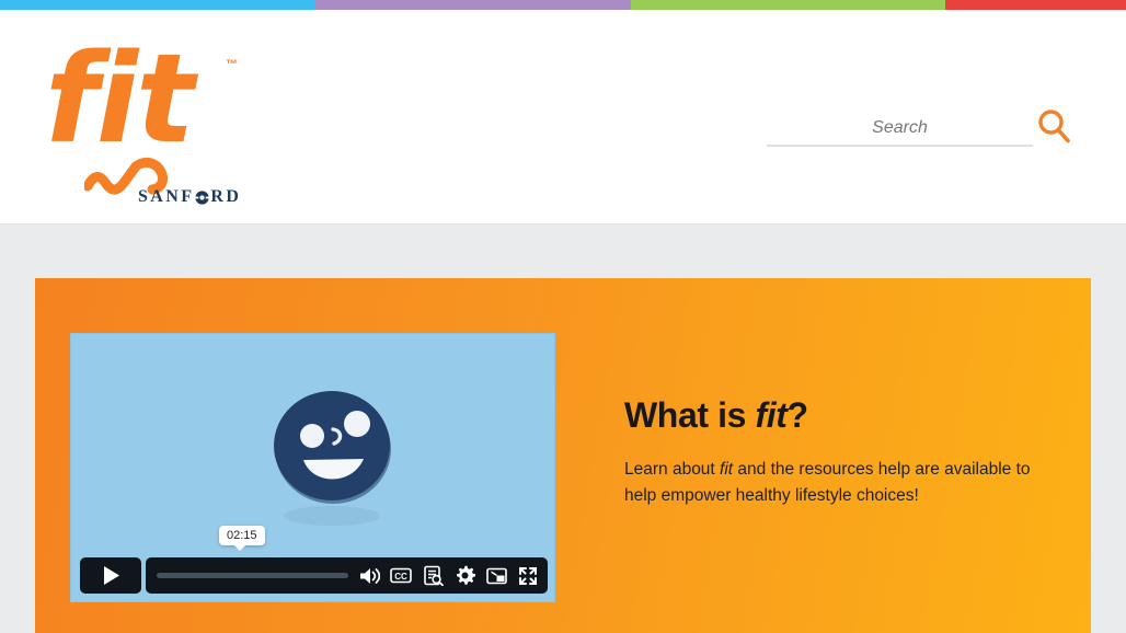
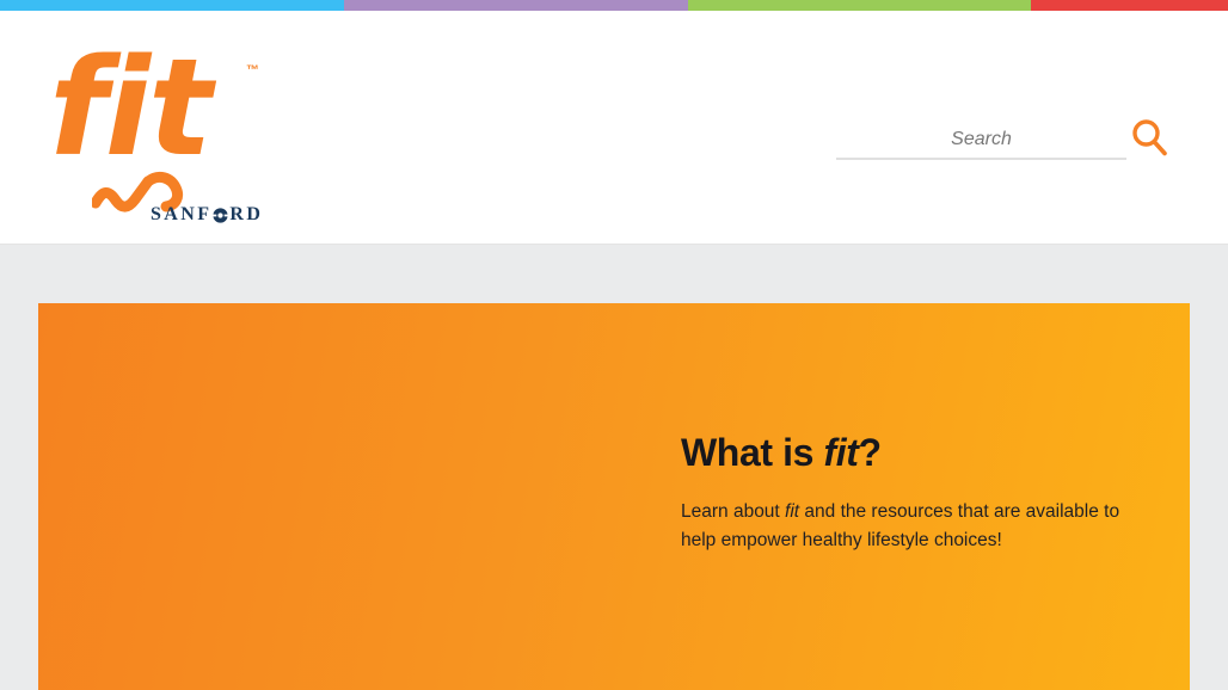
  fit
  ™
  SANF
  RD
  Search
- 02:15
- CC
  What is fit?
- Learn about fit and the resources help are available to help empower healthy lifestyle choices!
+ Learn about fit and the resources that are available to help empower healthy lifestyle choices!
